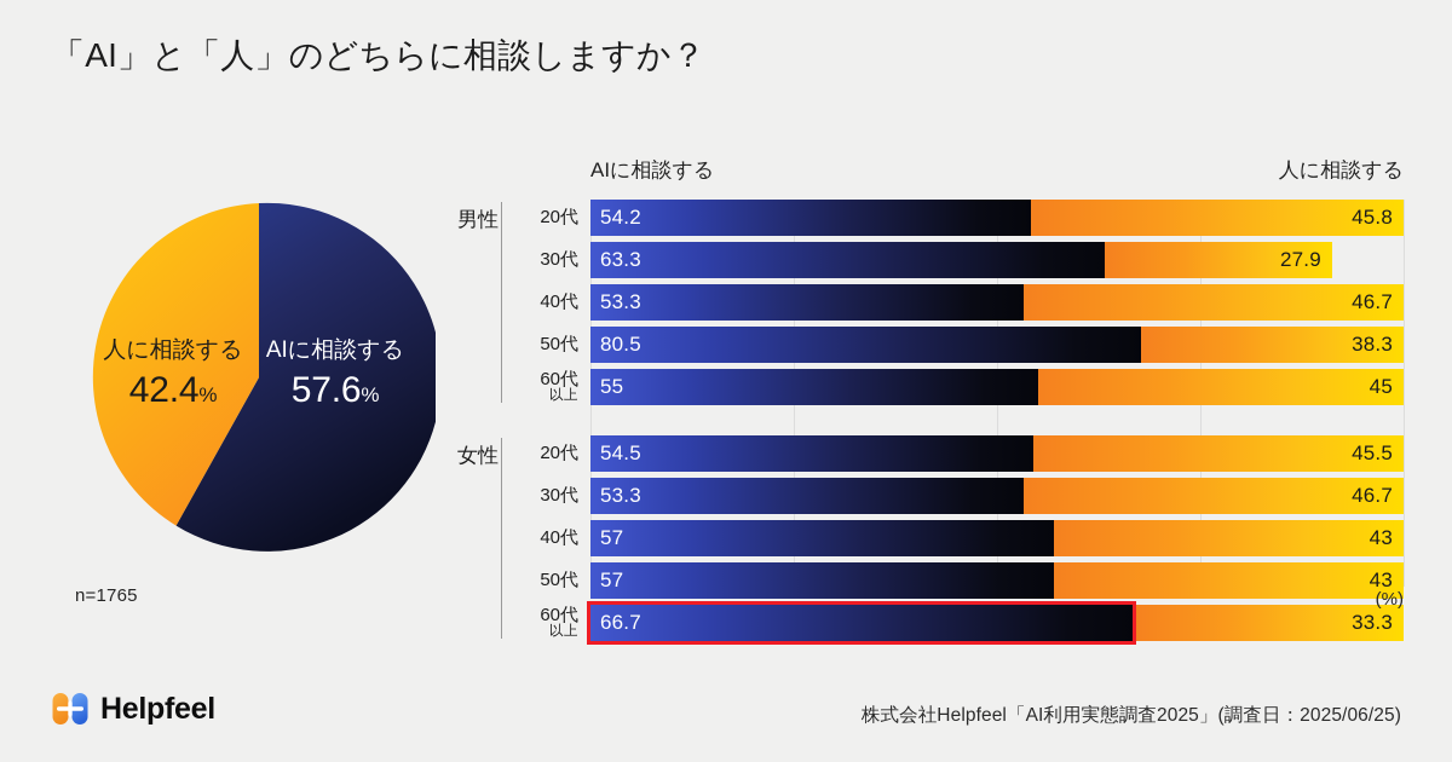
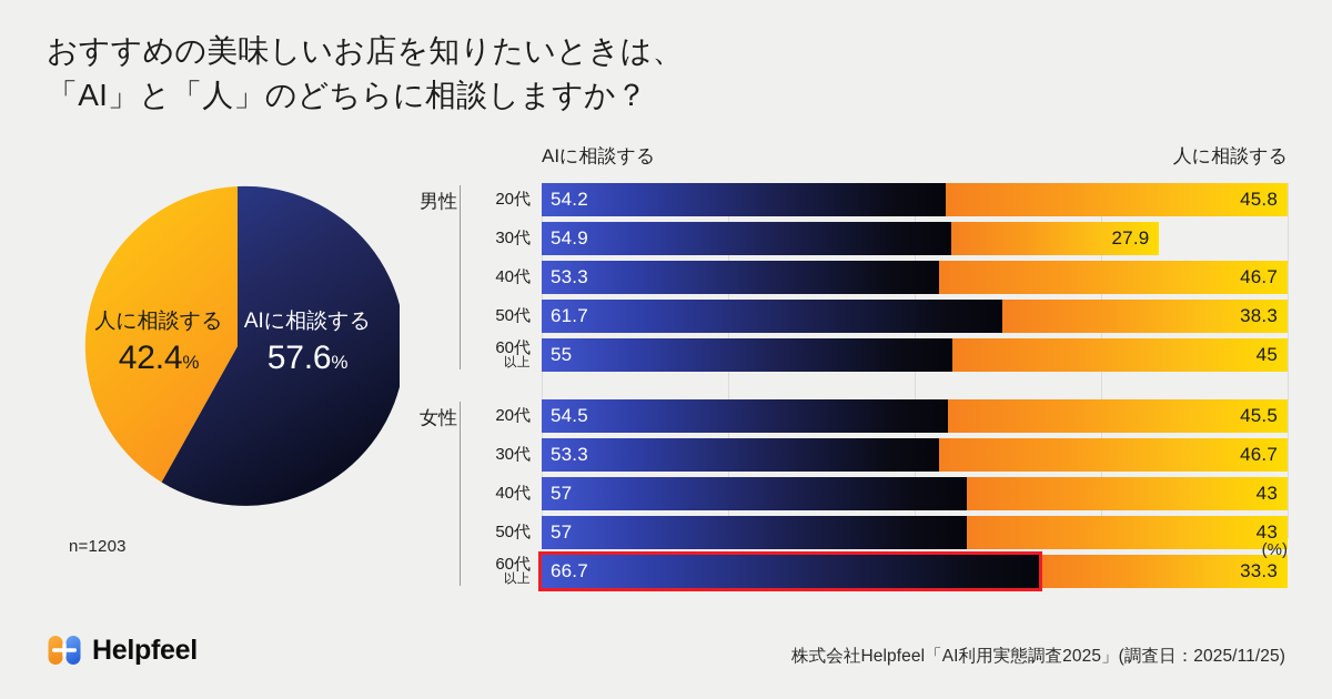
+ おすすめの美味しいお店を知りたいときは、
  「AI」と「人」のどちらに相談しますか？
  AIに相談する
  57.6%
  人に相談する
  42.4%
- n=1765
+ n=1203
  AIに相談する
  人に相談する
  20代
  54.2
  45.8
  30代
- 63.3
+ 54.9
  27.9
  40代
  53.3
  46.7
  50代
- 80.5
+ 61.7
  38.3
  60代
  以上
  55
  45
  20代
  54.5
  45.5
  30代
  53.3
  46.7
  40代
  57
  43
  50代
  57
  43
  60代
  以上
  66.7
  33.3
  男性
  女性
  (%)
  Helpfeel
- 株式会社Helpfeel「AI利用実態調査2025」(調査日：2025/06/25)
+ 株式会社Helpfeel「AI利用実態調査2025」(調査日：2025/11/25)
